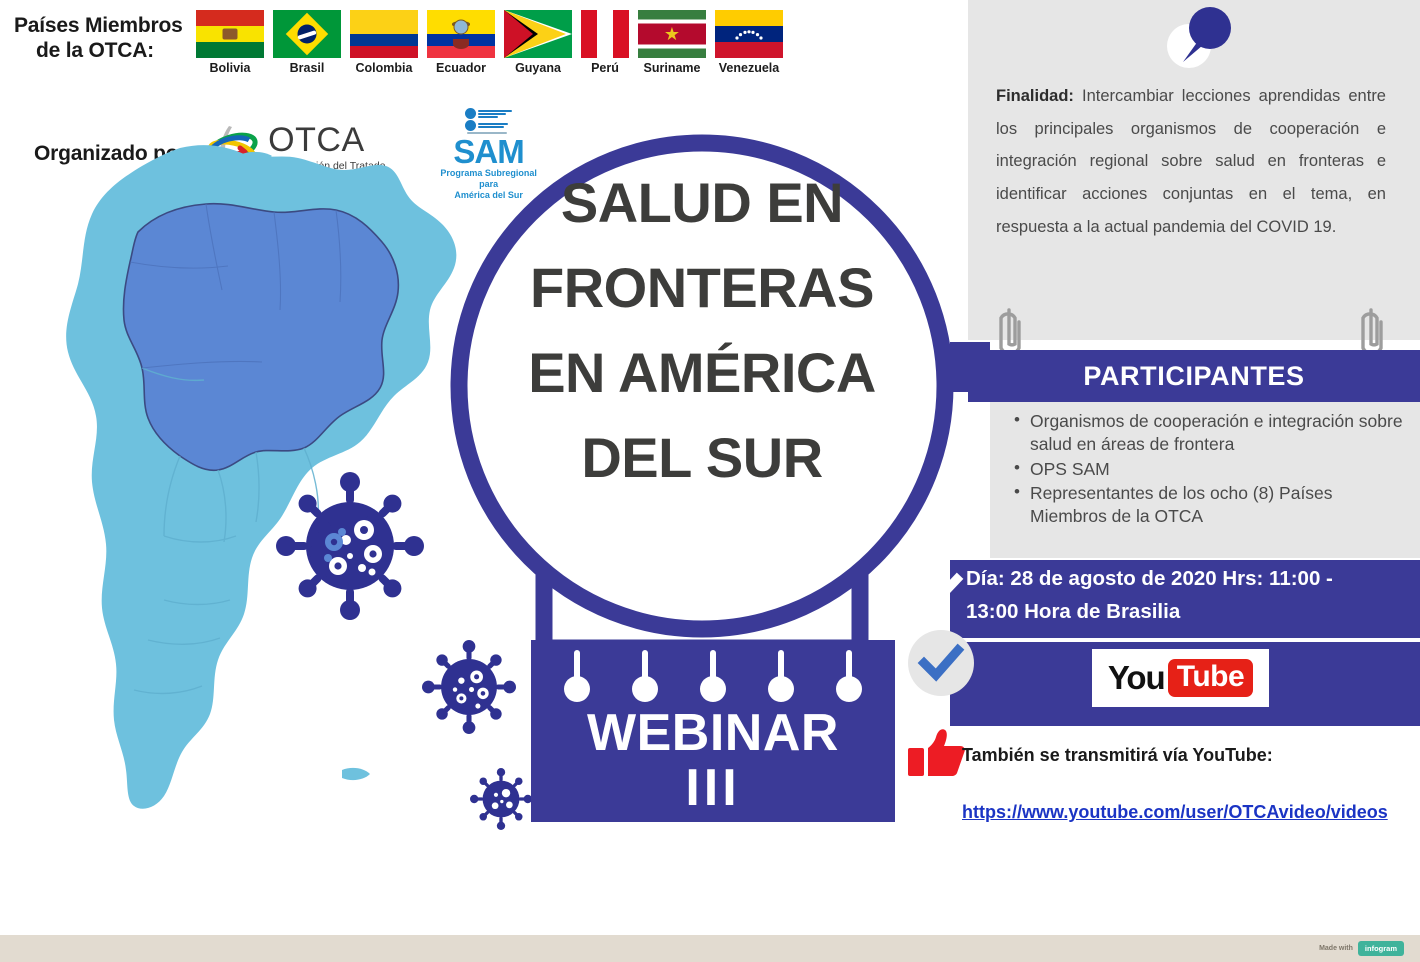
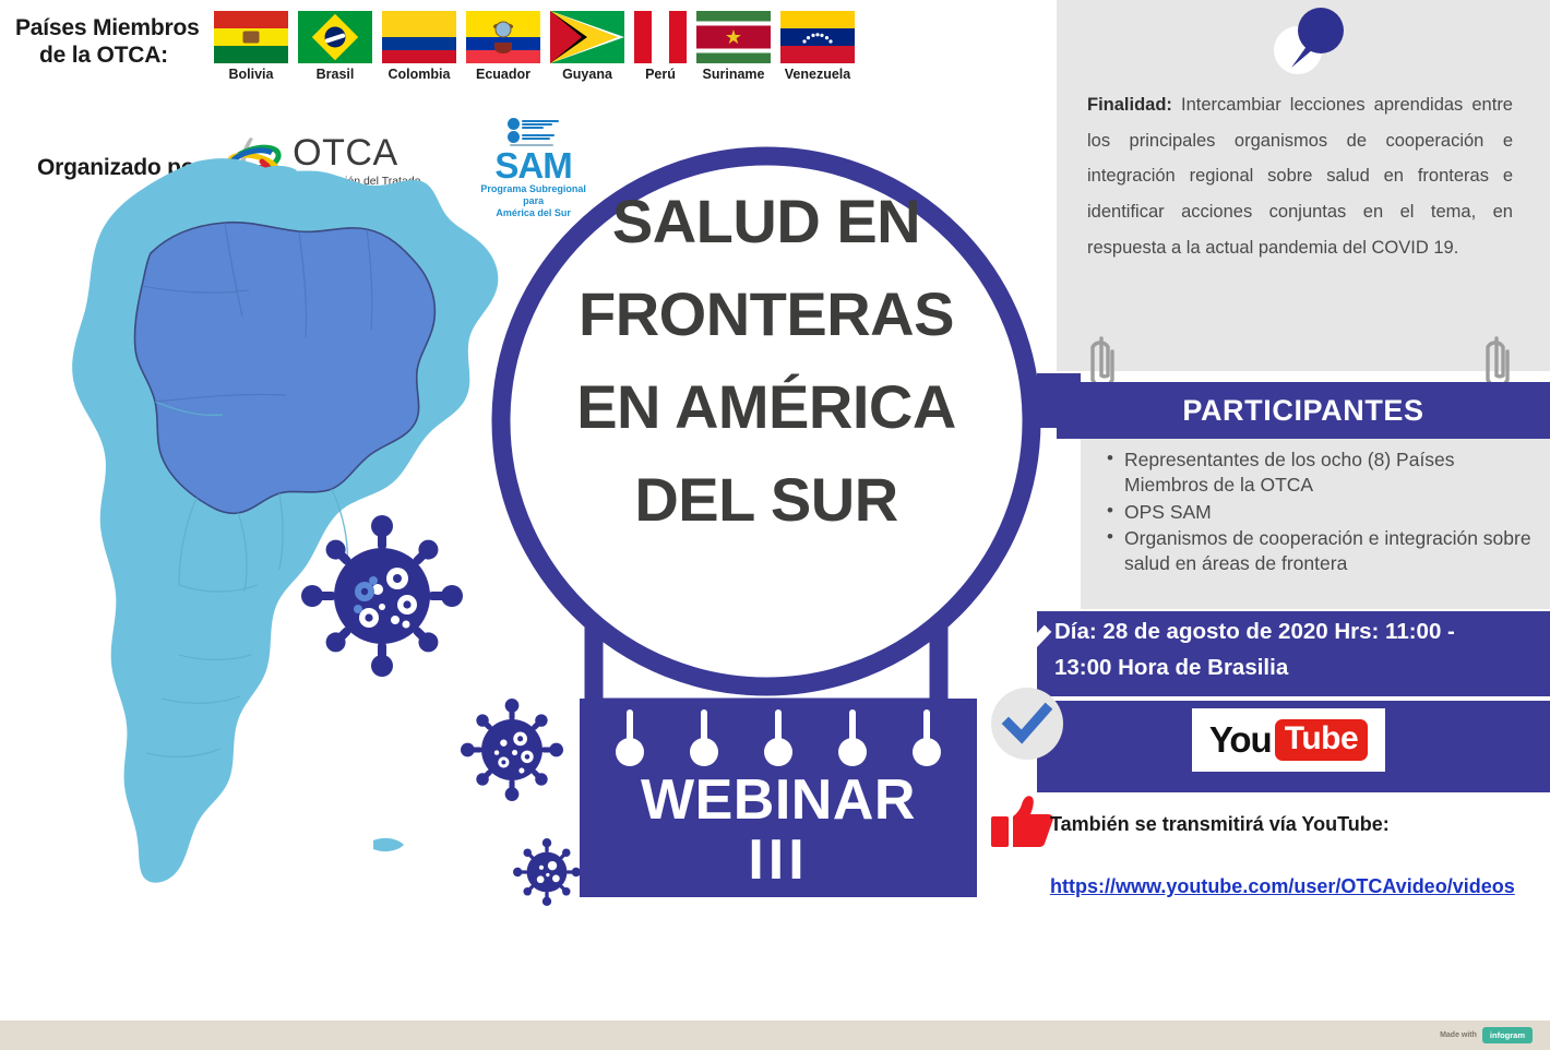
  Países Miembros
  de la OTCA:
  Bolivia
  Brasil
  Colombia
  Ecuador
  Guyana
  Perú
  ★
  Suriname
  Venezuela
  Organizado p
  OTCA
  SAM
  Programa Subregional para
  América del Sur
  SALUD EN
  FRONTERAS
  EN AMÉRICA
  DEL SUR
  WEBINAR
  III
  Finalidad: Intercambiar lecciones aprendidas entre los principales organismos de cooperación e integración regional sobre salud en fronteras e identificar acciones conjuntas en el tema, en respuesta a la actual pandemia del COVID 19.
  PARTICIPANTES
- Organismos de cooperación e integración sobre salud en áreas de frontera
+ Representantes de los ocho (8) Países Miembros de la OTCA
  OPS SAM
- Representantes de los ocho (8) Países Miembros de la OTCA
+ Organismos de cooperación e integración sobre salud en áreas de frontera
  Día: 28 de agosto de 2020 Hrs: 11:00 -
  13:00 Hora de Brasilia
  You
  Tube
  También se transmitirá vía YouTube:
  https://www.youtube.com/user/OTCAvideo/videos
  infogram
